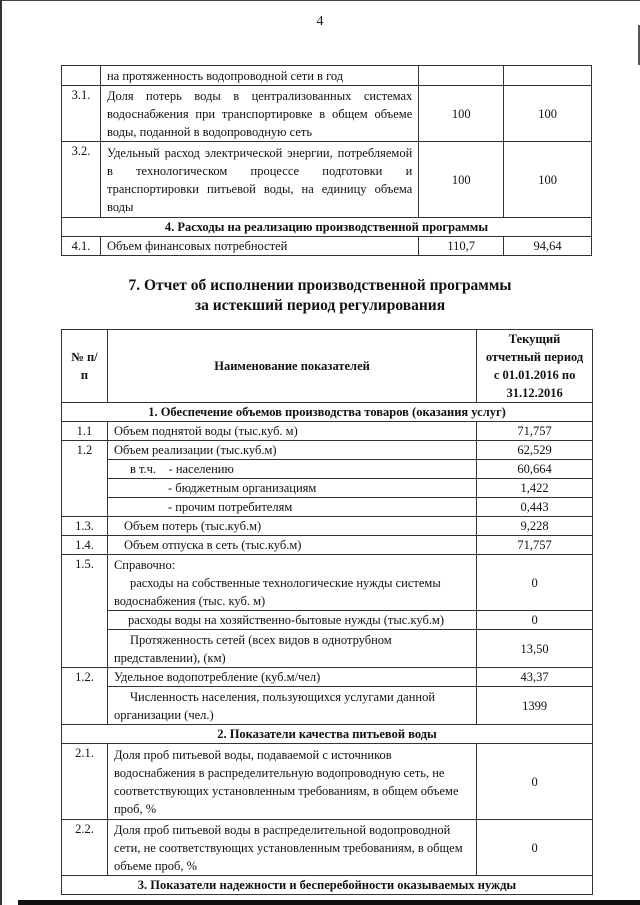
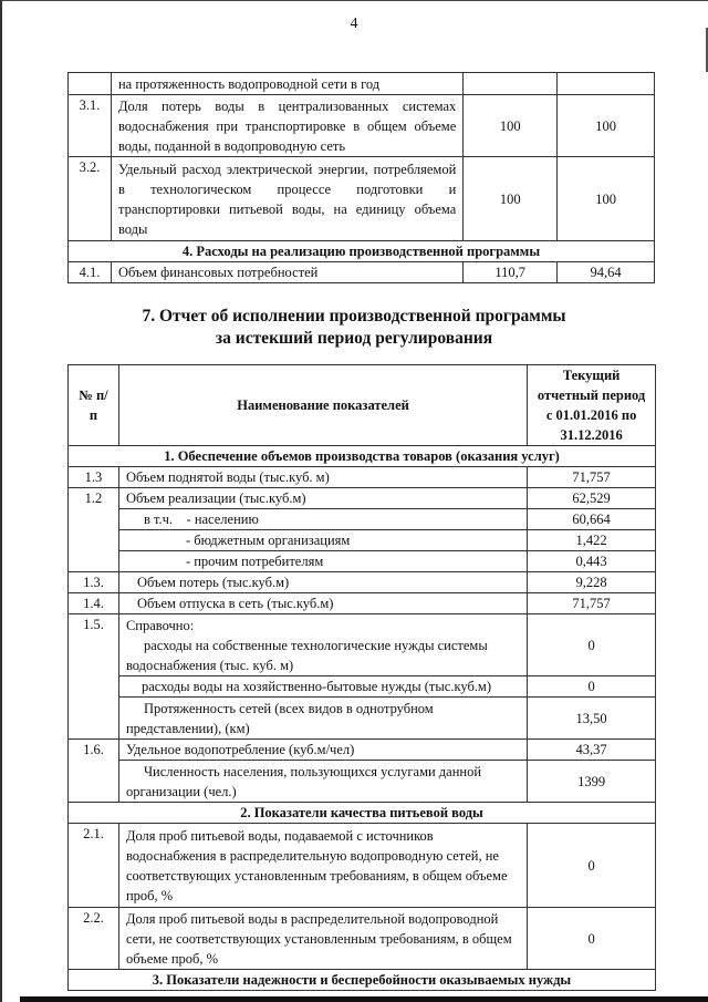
  4
  	на протяженность водопроводной сети в год
  3.1.	Доля потерь воды в централизованных системах водоснабжения при транспортировке в общем объеме воды, поданной в водопроводную сеть	100	100
  3.2.	Удельный расход электрической энергии, потребляемой в технологическом процессе подготовки и транспортировки питьевой воды, на единицу объема воды	100	100
  4. Расходы на реализацию производственной программы
  4.1.	Объем финансовых потребностей	110,7	94,64
  7. Отчет об исполнении производственной программы
  за истекший период регулирования
  № п/п	Наименование показателей	Текущий отчетный период с 01.01.2016 по 31.12.2016
  1. Обеспечение объемов производства товаров (оказания услуг)
- 1.1	Объем поднятой воды (тыс.куб. м)	71,757
+ 1.3	Объем поднятой воды (тыс.куб. м)	71,757
  1.2	Объем реализации (тыс.куб.м)	62,529
  в т.ч. - населению	60,664
  - бюджетным организациям	1,422
  - прочим потребителям	0,443
  1.3.	Объем потерь (тыс.куб.м)	9,228
  1.4.	Объем отпуска в сеть (тыс.куб.м)	71,757
  1.5.	Справочно: расходы на собственные технологические нужды системы водоснабжения (тыс. куб. м)	0
  расходы воды на хозяйственно-бытовые нужды (тыс.куб.м)	0
  Протяженность сетей (всех видов в однотрубном представлении), (км)	13,50
- 1.2.	Удельное водопотребление (куб.м/чел)	43,37
+ 1.6.	Удельное водопотребление (куб.м/чел)	43,37
  Численность населения, пользующихся услугами данной организации (чел.)	1399
  2. Показатели качества питьевой воды
- 2.1.	Доля проб питьевой воды, подаваемой с источников водоснабжения в распределительную водопроводную сеть, не соответствующих установленным требованиям, в общем объеме проб, %	0
+ 2.1.	Доля проб питьевой воды, подаваемой с источников водоснабжения в распределительную водопроводную сетей, не соответствующих установленным требованиям, в общем объеме проб, %	0
  2.2.	Доля проб питьевой воды в распределительной водопроводной сети, не соответствующих установленным требованиям, в общем объеме проб, %	0
  3. Показатели надежности и бесперебойности оказываемых нужды
